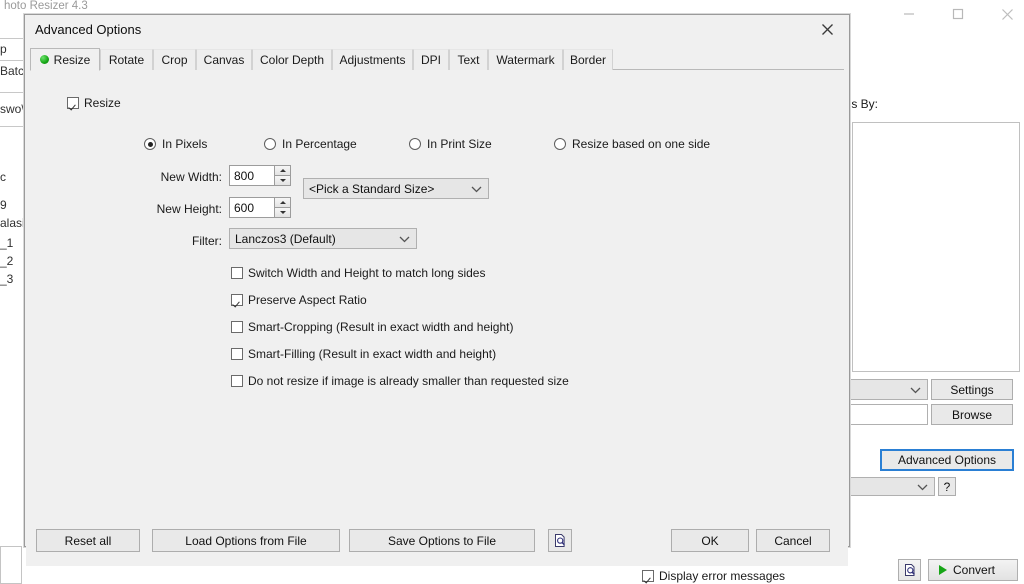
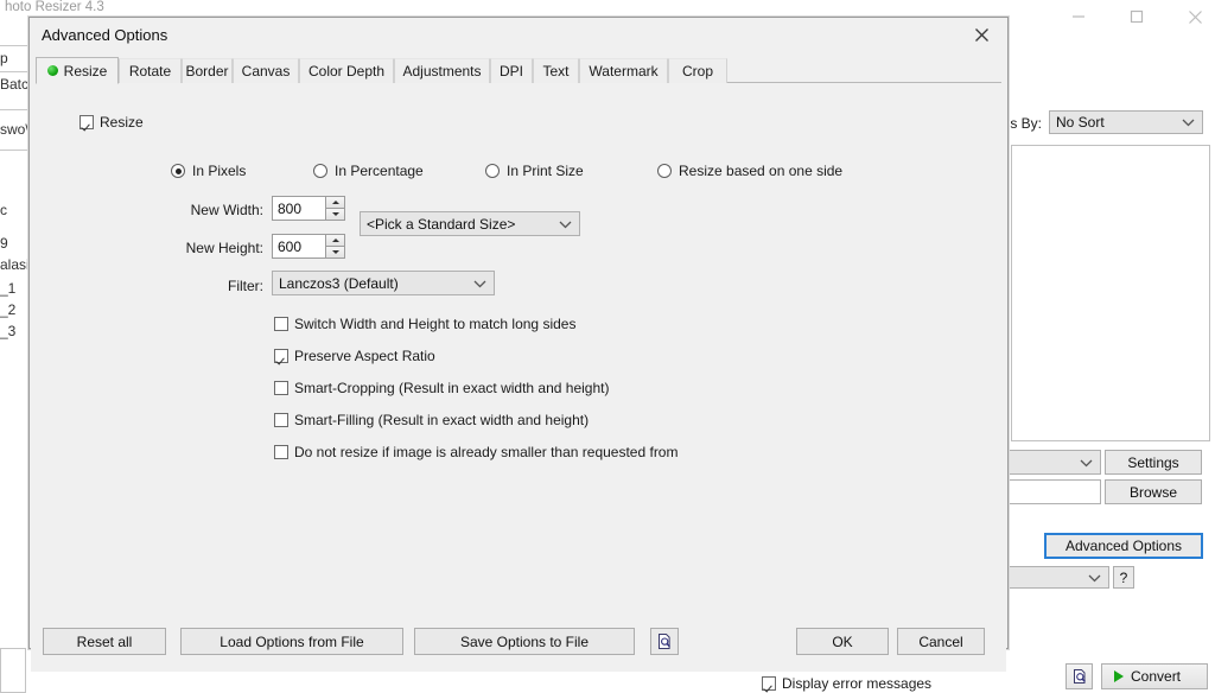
  hoto Resizer 4.3
  p
  Batc
  swo\
  c
  9
  _1
  _2
  _3
+ No Sort
  Settings
  Browse
  Advanced Options
  ?
  Display error messages
  Convert
  Advanced Options
  Resize
  Rotate
- Crop
+ Border
  Canvas
  Color Depth
  Adjustments
  DPI
  Text
  Watermark
- Border
+ Crop
  Resize
  In Pixels
  In Percentage
  In Print Size
  Resize based on one side
  New Width:
  800
  <Pick a Standard Size>
  New Height:
  600
  Filter:
  Lanczos3 (Default)
  Switch Width and Height to match long sides
  Preserve Aspect Ratio
  Smart-Cropping (Result in exact width and height)
  Smart-Filling (Result in exact width and height)
- Do not resize if image is already smaller than requested size
+ Do not resize if image is already smaller than requested from
  Reset all
  Load Options from File
  Save Options to File
  OK
  Cancel
